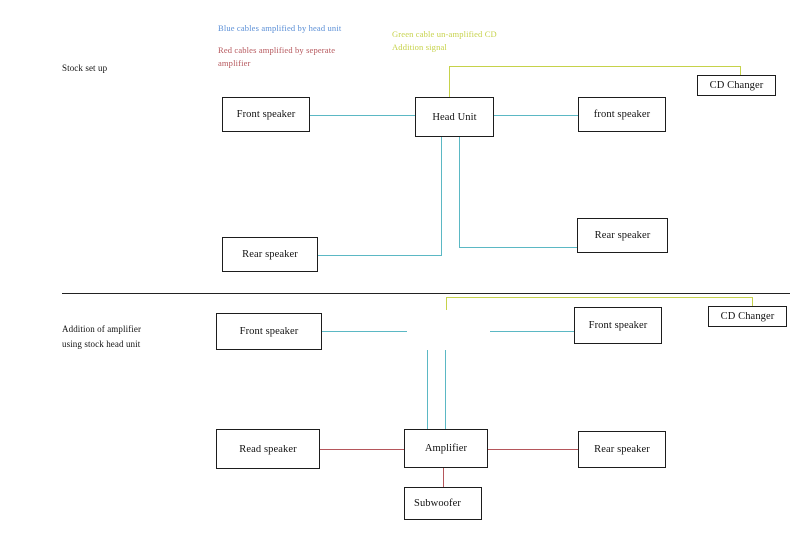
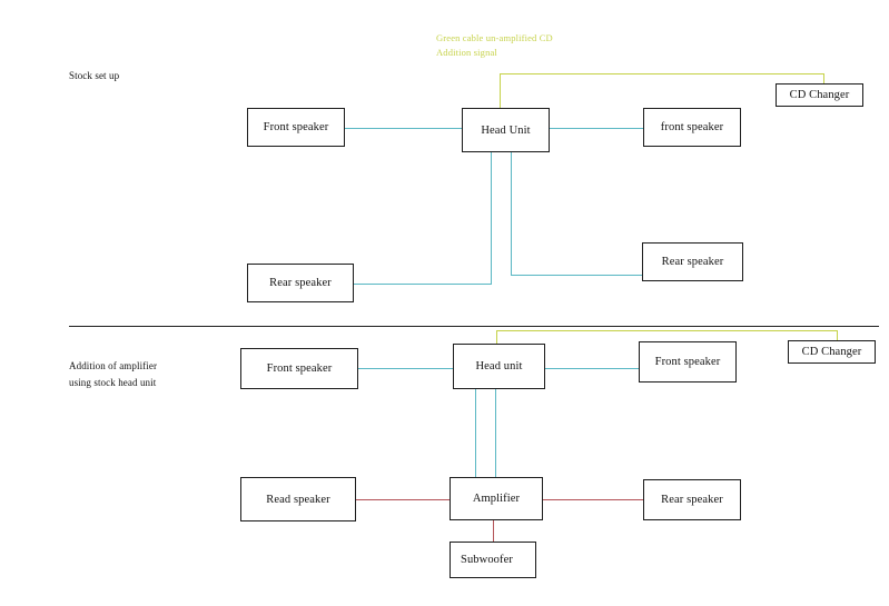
- Blue cables amplified by head unit
- Red cables amplified by seperate amplifier
  Green cable un-amplified CD Addition signal
  Stock set up
  Addition of amplifier
  using stock head unit
  Front speaker
  Head Unit
  front speaker
  CD Changer
  Rear speaker
  Rear speaker
  Front speaker
+ Head unit
  Front speaker
  CD Changer
  Read speaker
  Amplifier
  Rear speaker
  Subwoofer
